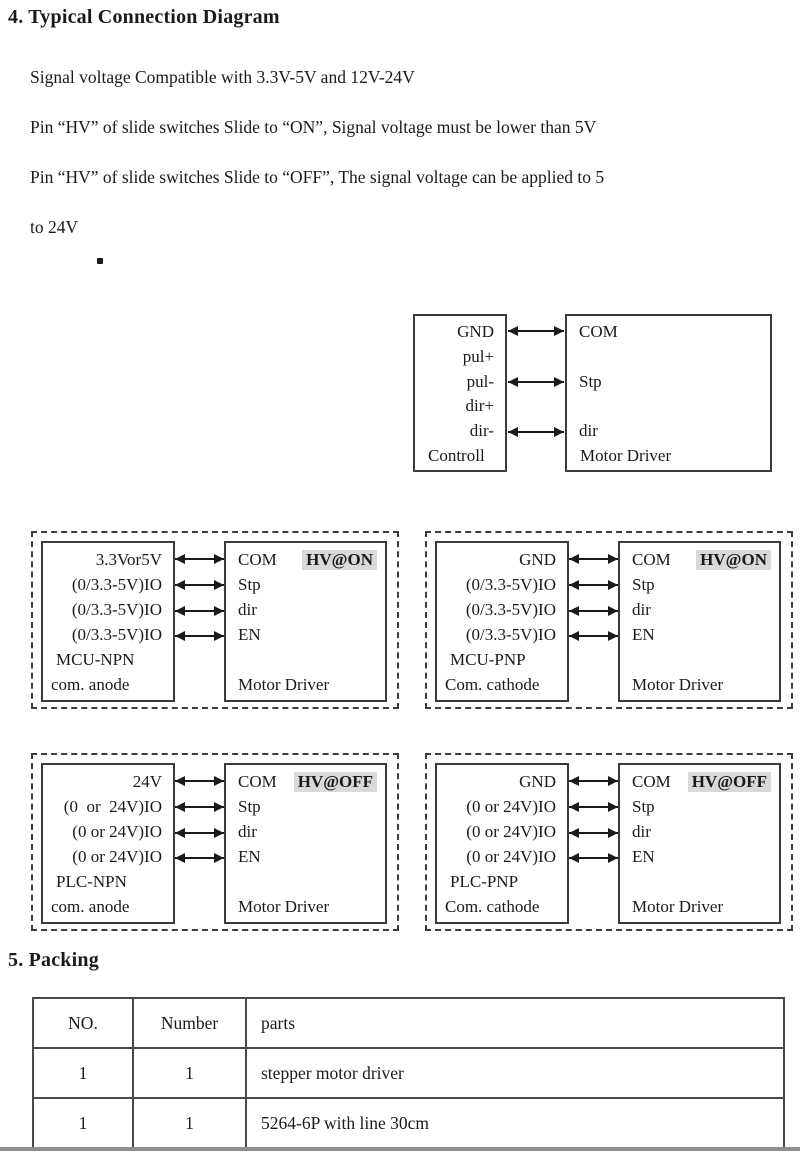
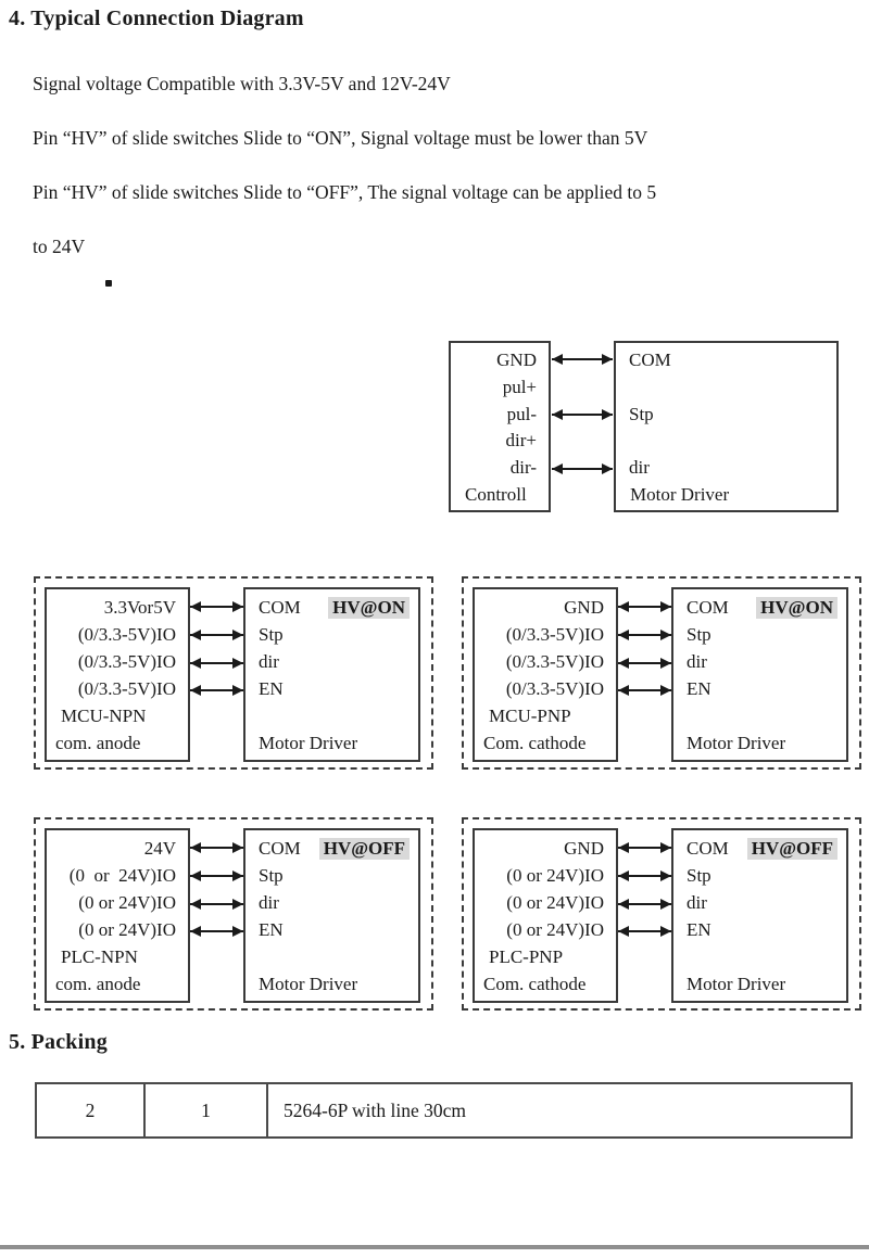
  4. Typical Connection Diagram
  Signal voltage Compatible with 3.3V-5V and 12V-24V
  Pin “HV” of slide switches Slide to “ON”, Signal voltage must be lower than 5V
  Pin “HV” of slide switches Slide to “OFF”, The signal voltage can be applied to 5
  to 24V
  GND
  pul+
  pul-
  dir+
  dir-
  Controll
  COM
  Stp
  dir
  Motor Driver
  3.3Vor5V
  (0/3.3-5V)IO
  (0/3.3-5V)IO
  (0/3.3-5V)IO
  MCU-NPN
  com. anode
  COM
  HV@ON
  Stp
  dir
  EN
  Motor Driver
  GND
  (0/3.3-5V)IO
  (0/3.3-5V)IO
  (0/3.3-5V)IO
  MCU-PNP
  Com. cathode
  COM
  HV@ON
  Stp
  dir
  EN
  Motor Driver
  24V
  (0 or 24V)IO
  (0 or 24V)IO
  (0 or 24V)IO
  PLC-NPN
  com. anode
  COM
  HV@OFF
  Stp
  dir
  EN
  Motor Driver
  GND
  (0 or 24V)IO
  (0 or 24V)IO
  (0 or 24V)IO
  PLC-PNP
  Com. cathode
  COM
  HV@OFF
  Stp
  dir
  EN
  Motor Driver
  5. Packing
- NO.	Number	parts
- 1	1	stepper motor driver
- 1	1	5264-6P with line 30cm
+ 2	1	5264-6P with line 30cm
